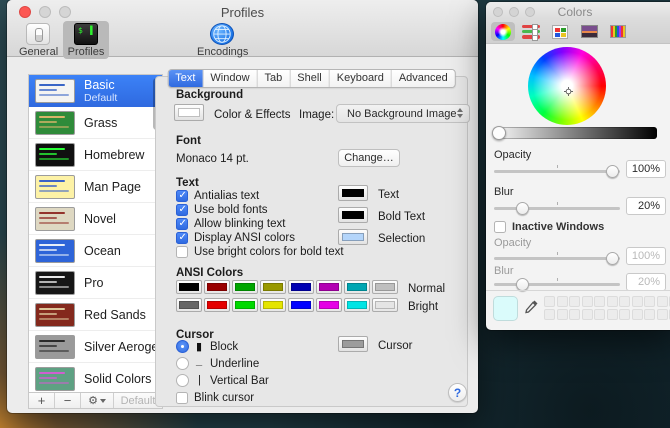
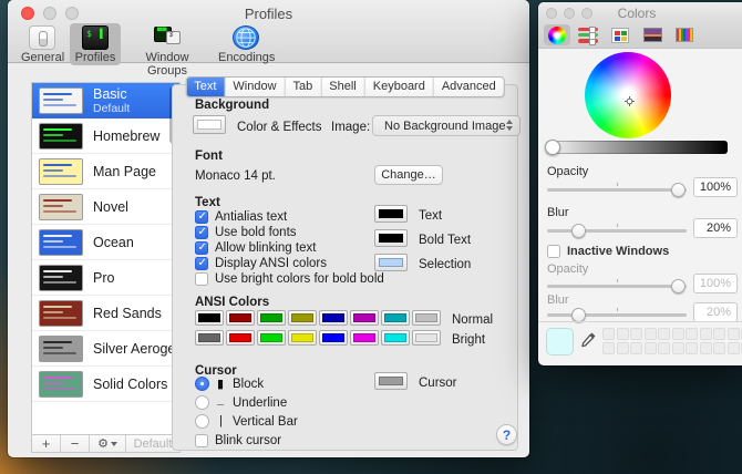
  Profiles
  General
  Profiles
+ Window Groups
  Encodings
  Basic
  Default
- Grass
  Homebrew
  Man Page
  Novel
  Ocean
  Pro
  Red Sands
  Silver Aerog
  Solid Colors
  +
  −
  ⚙
  Default
  Text
  Window
  Tab
  Shell
  Keyboard
  Advanced
  Background
  Color & Effects
  Image:
  No Background Image
  Font
  Monaco 14 pt.
  Change…
  Text
  Antialias text
  Use bold fonts
  Allow blinking text
  Display ANSI colors
- Use bright colors for bold text
+ Use bright colors for bold bold
  Text
  Bold Text
  Selection
  ANSI Colors
  Normal
  Bright
  Cursor
  ▮
  Block
  _
  Underline
  |
  Vertical Bar
  Blink cursor
  Cursor
  ?
  Colors
  Opacity
  100%
  Blur
  20%
  Inactive Windows
  Opacity
  100%
  Blur
  20%
